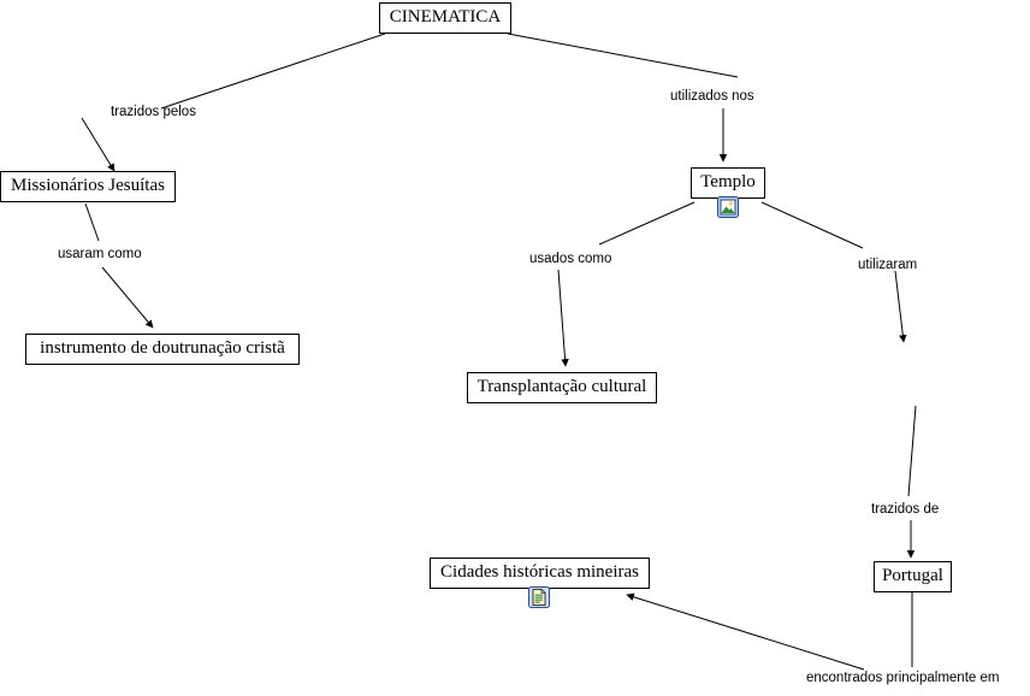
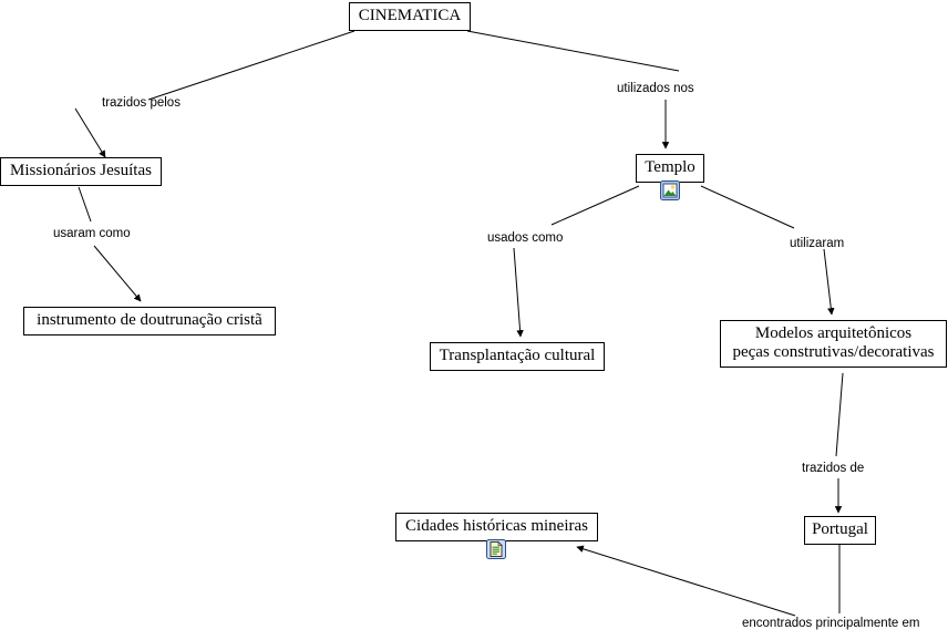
  CINEMATICA
  Missionários Jesuítas
  instrumento de doutrunação cristã
  Templo
  Transplantação cultural
+ Modelos arquitetônicos
+ peças construtivas/decorativas
  Portugal
  Cidades históricas mineiras
  trazidos pelos
  usaram como
  utilizados nos
  usados como
  utilizaram
  trazidos de
  encontrados principalmente em
